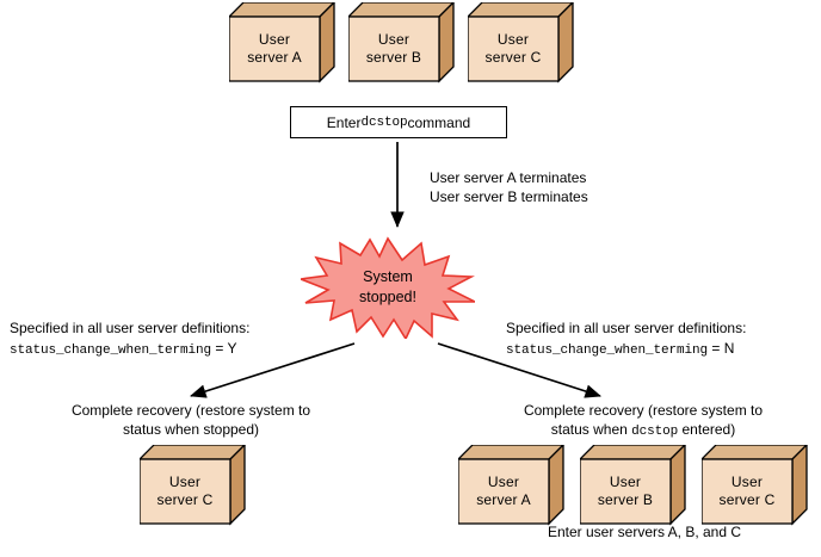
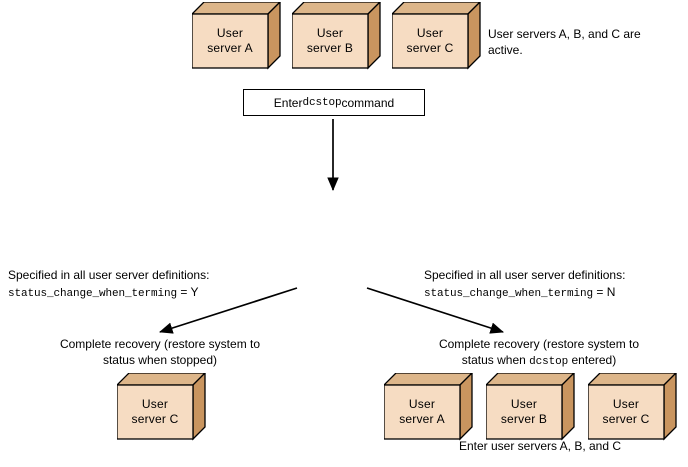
  User
  server A
  User
  server B
  User
  server C
+ User servers A, B, and C are
+ active.
  Enter
  dcstop
  command
- User server A terminates
- User server B terminates
- System
- stopped!
  Specified in all user server definitions:
  status_change_when_terming = Y
  Specified in all user server definitions:
  status_change_when_terming = N
  Complete recovery (restore system to
  status when stopped)
  Complete recovery (restore system to
  status when dcstop entered)
  User
  server C
  User
  server A
  User
  server B
  User
  server C
  Enter user servers A, B, and C
